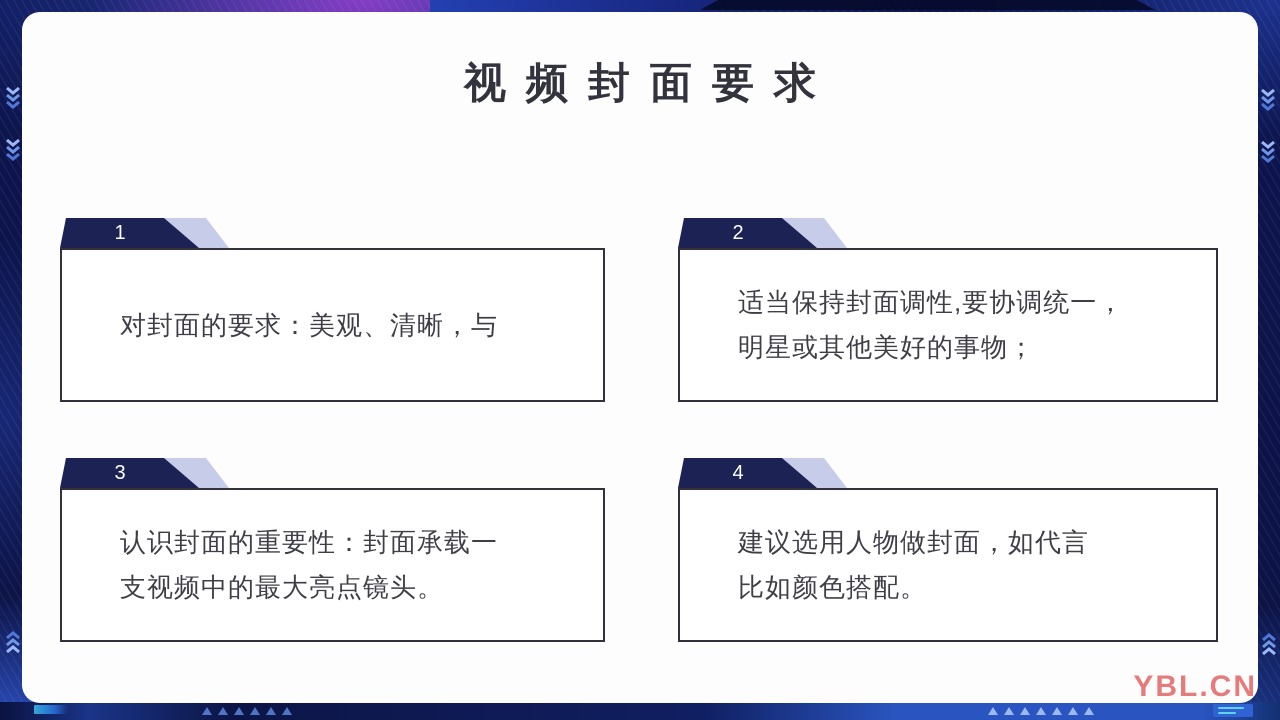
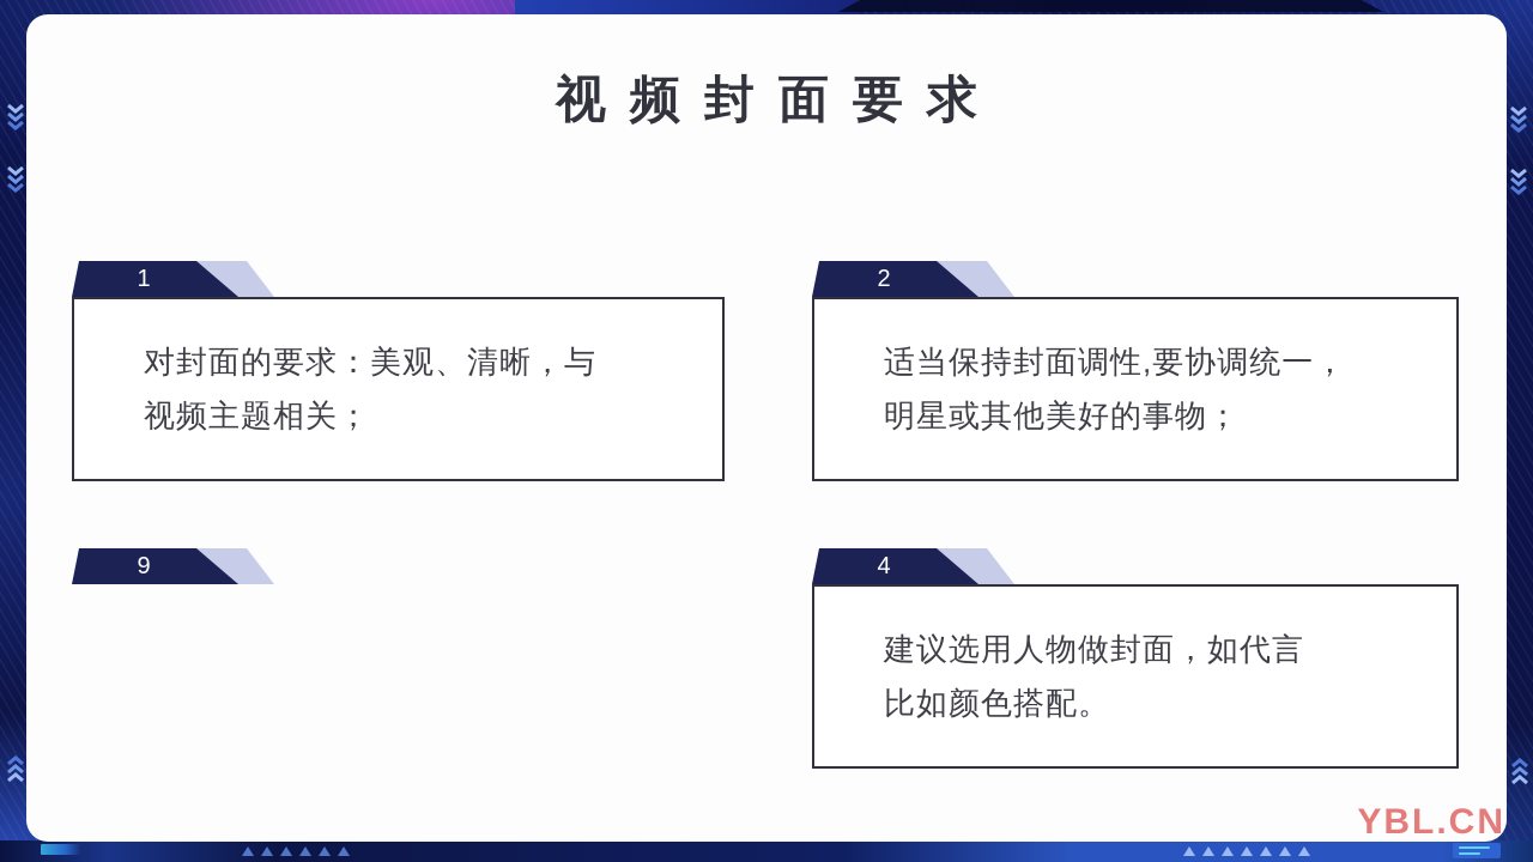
  视频封面要求
  1
  对封面的要求：美观、清晰，与
+ 视频主题相关；
  2
  适当保持封面调性,要协调统一，
  明星或其他美好的事物；
- 3
+ 9
- 认识封面的重要性：封面承载一
- 支视频中的最大亮点镜头。
  4
  建议选用人物做封面，如代言
  比如颜色搭配。
  YBL.CN
